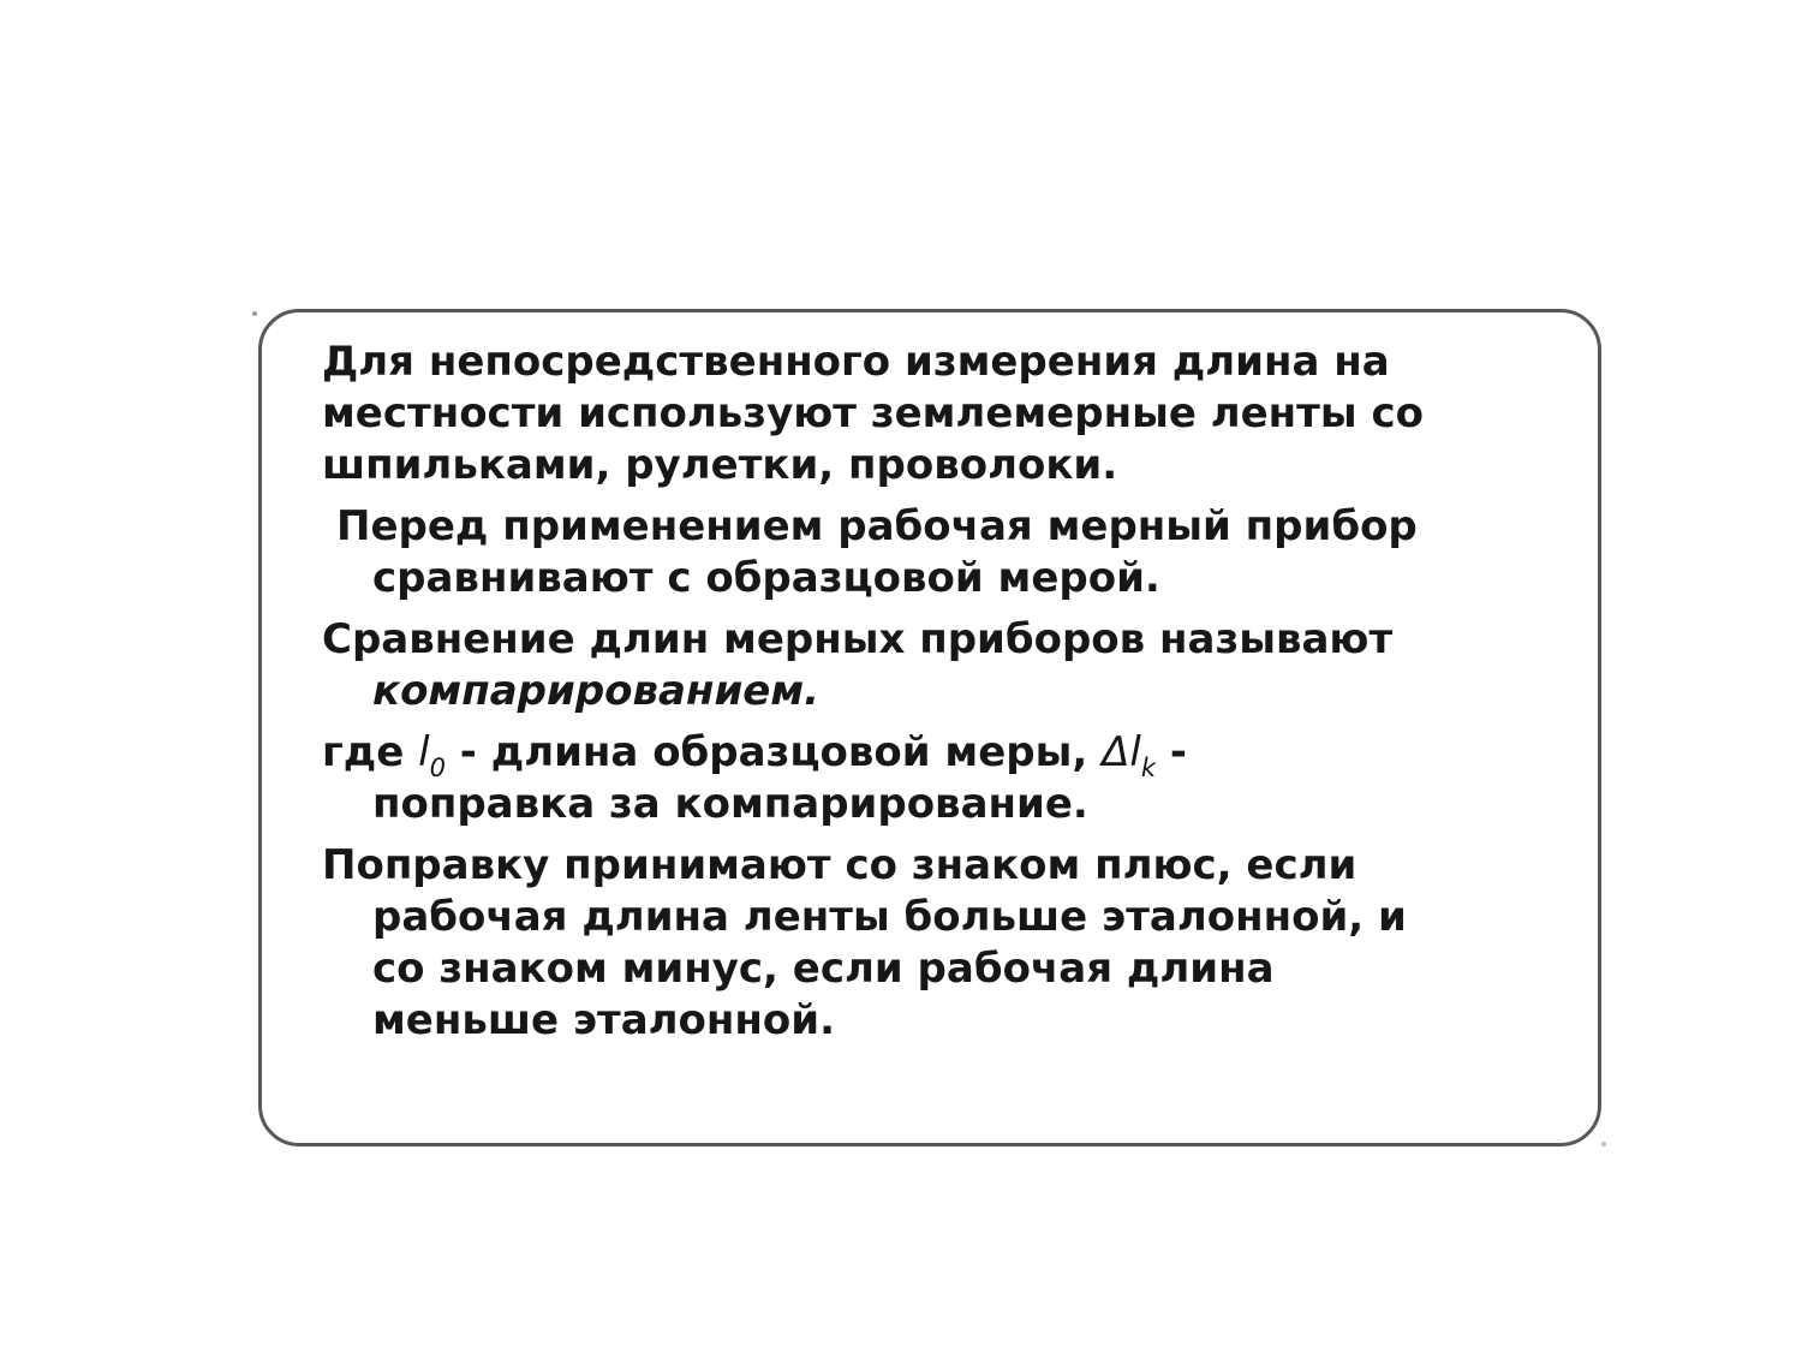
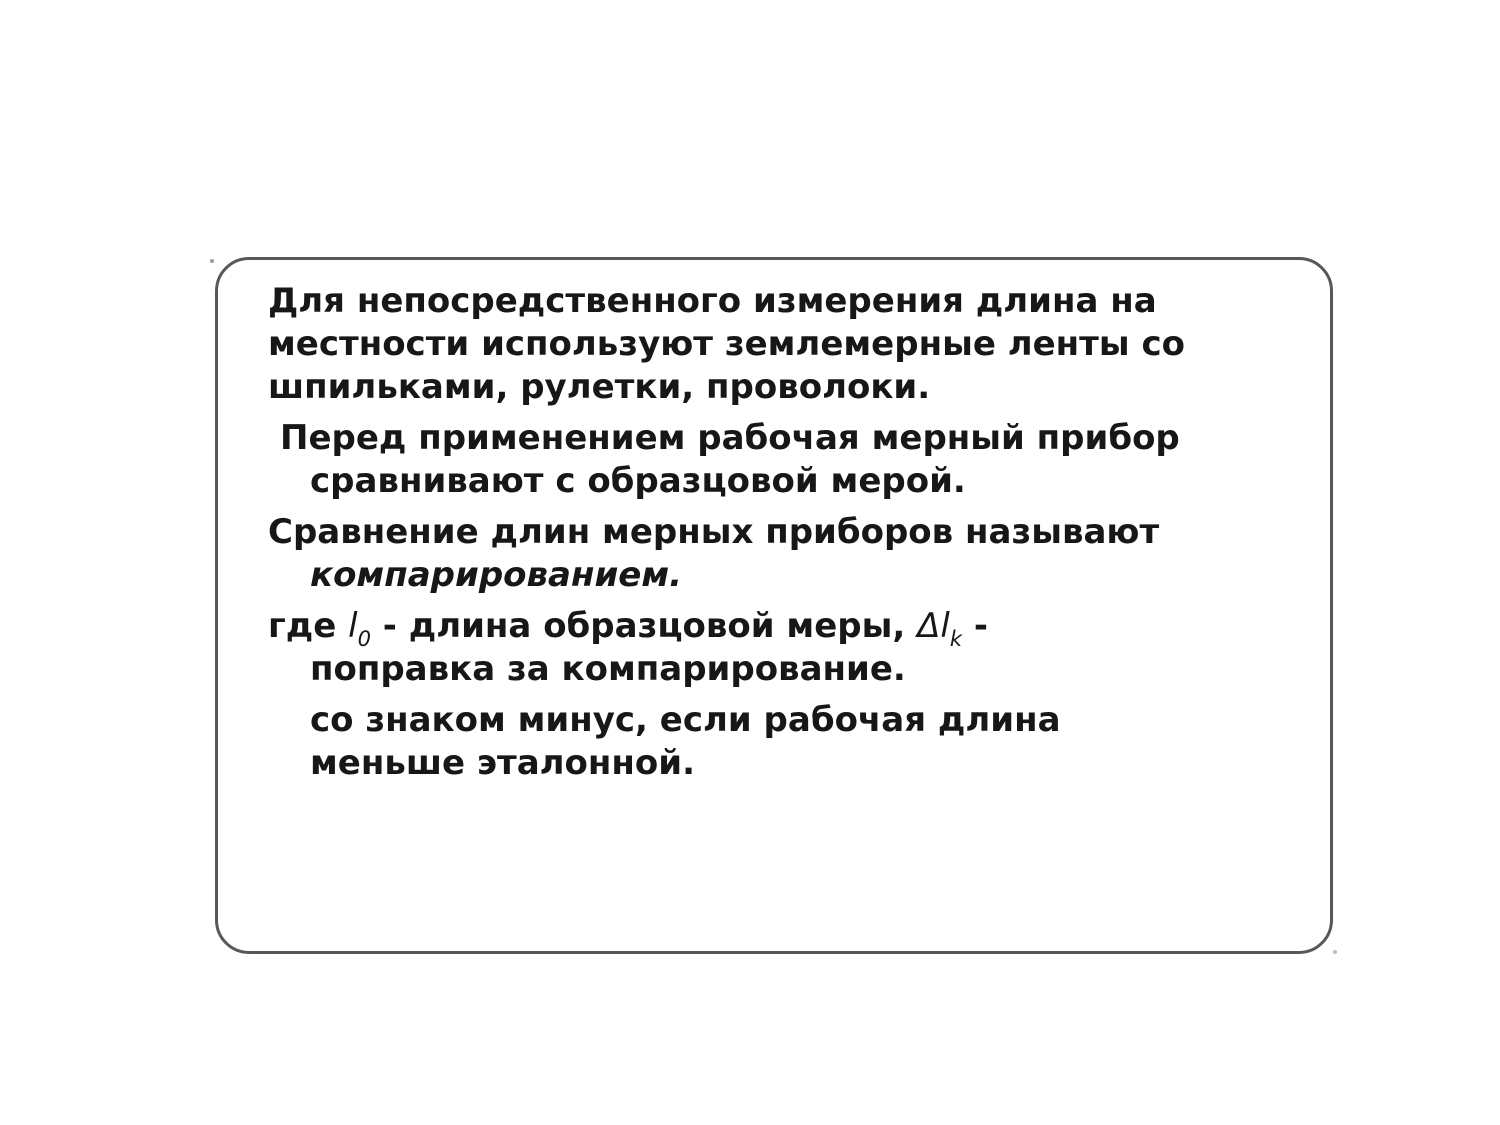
  Для непосредственного измерения длина на
  местности используют землемерные ленты со
  шпильками, рулетки, проволоки.
  Перед применением рабочая мерный прибор
  сравнивают с образцовой мерой.
  Сравнение длин мерных приборов называют
  компарированием.
  где l0 - длина образцовой меры, Δlk -
  поправка за компарирование.
- Поправку принимают со знаком плюс, если
- рабочая длина ленты больше эталонной, и
  со знаком минус, если рабочая длина
  меньше эталонной.
